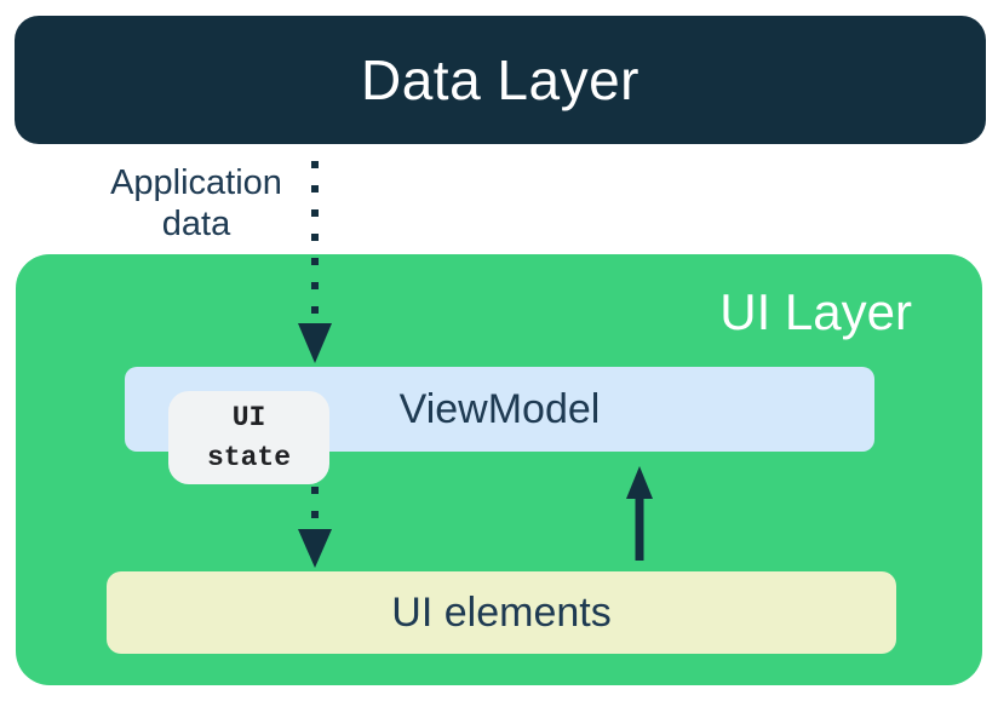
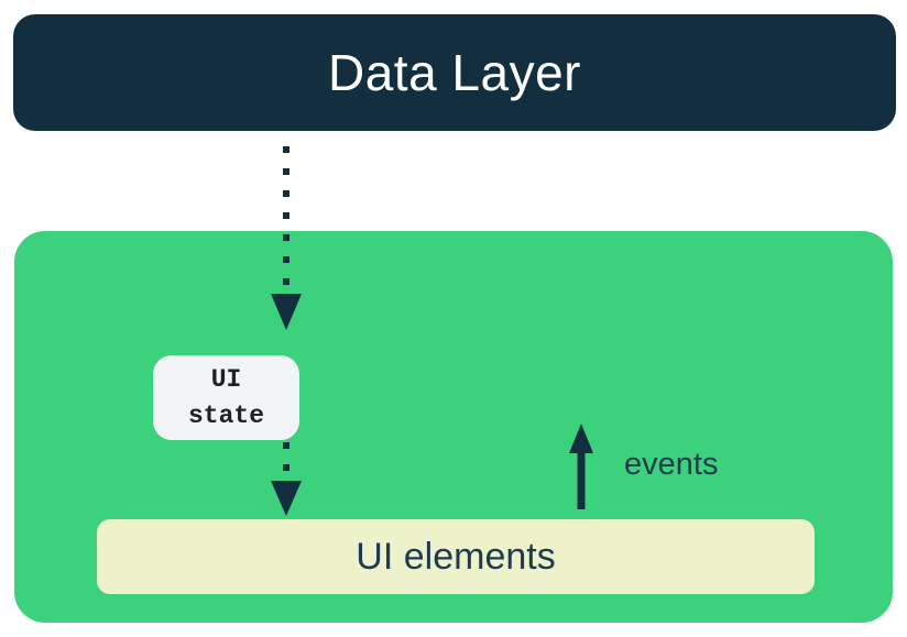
  Data Layer
- Application
- data
- UI Layer
- ViewModel
  UI
  state
+ events
  UI elements
